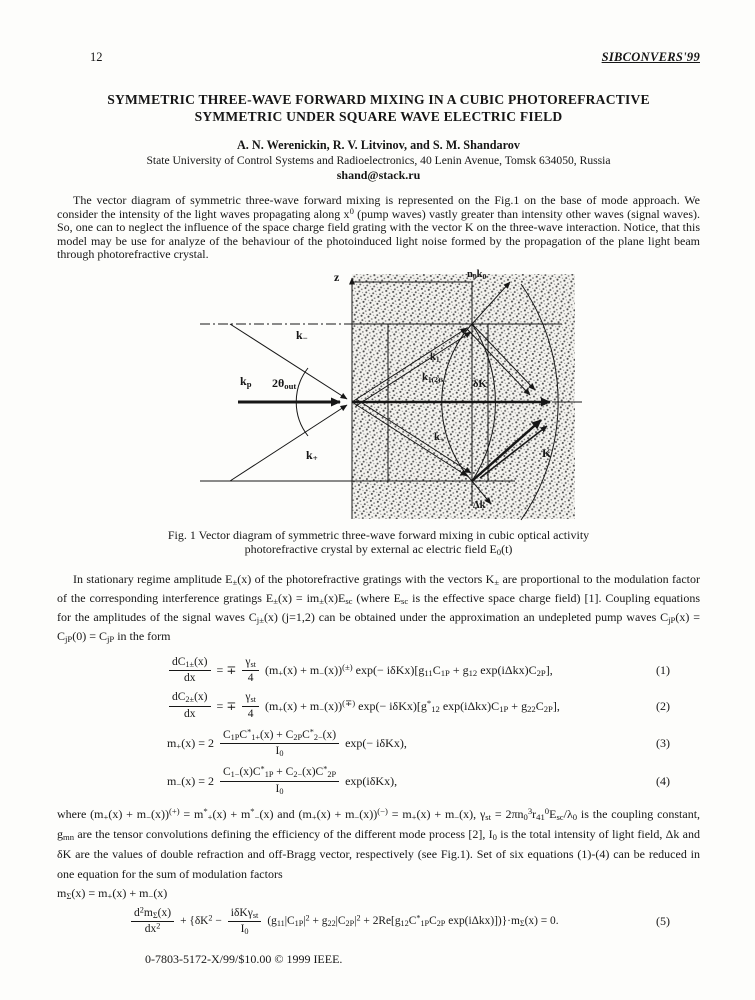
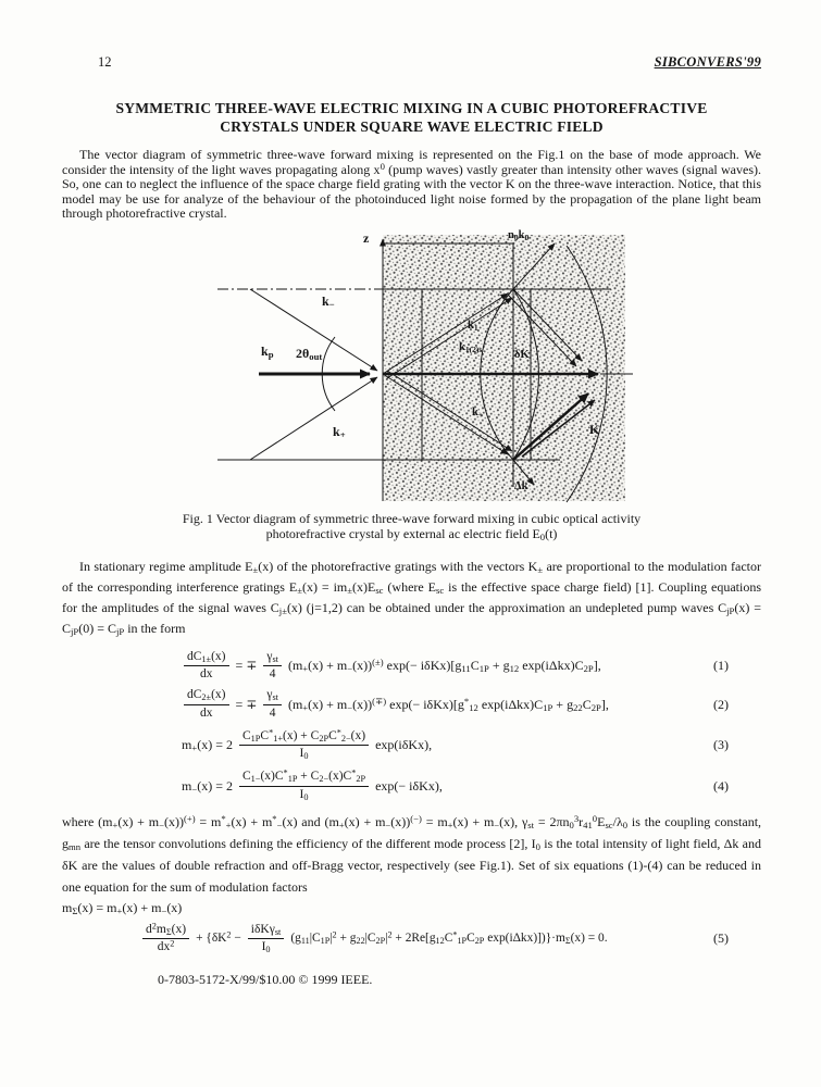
  12
  SIBCONVERS'99
- SYMMETRIC THREE-WAVE FORWARD MIXING IN A CUBIC PHOTOREFRACTIVE
+ SYMMETRIC THREE-WAVE ELECTRIC MIXING IN A CUBIC PHOTOREFRACTIVE
- SYMMETRIC UNDER SQUARE WAVE ELECTRIC FIELD
+ CRYSTALS UNDER SQUARE WAVE ELECTRIC FIELD
- A. N. Werenickin, R. V. Litvinov, and S. M. Shandarov
- State University of Control Systems and Radioelectronics, 40 Lenin Avenue, Tomsk 634050, Russia
- shand@stack.ru
  The vector diagram of symmetric three-wave forward mixing is represented on the Fig.1 on the base of mode approach. We consider the intensity of the light waves propagating along x0 (pump waves) vastly greater than intensity other waves (signal waves). So, one can to neglect the influence of the space charge field grating with the vector K on the three-wave interaction. Notice, that this model may be use for analyze of the behaviour of the photoinduced light noise formed by the propagation of the plane light beam through photorefractive crystal.
  z
  n0k0
  k−
  kp
  2θout
  k+
  k1
  k1(2)s
  δK
  k+
  K
  Δk
  Fig. 1 Vector diagram of symmetric three-wave forward mixing in cubic optical activity
  photorefractive crystal by external ac electric field E0(t)
  In stationary regime amplitude E±(x) of the photorefractive gratings with the vectors K± are proportional to the modulation factor of the corresponding interference gratings E±(x) = im±(x)Esc (where Esc is the effective space charge field) [1]. Coupling equations for the amplitudes of the signal waves Cj±(x) (j=1,2) can be obtained under the approximation an undepleted pump waves CjP(x) = CjP(0) = CjP in the form
  dC1±(x)
  dx
  = ∓
  γst
  4
  (m+(x) + m−(x))(±) exp(− iδKx)[g11C1P + g12 exp(iΔkx)C2P],
  (1)
  dC2±(x)
  dx
  = ∓
  γst
  4
  (m+(x) + m−(x))(∓) exp(− iδKx)[g*12 exp(iΔkx)C1P + g22C2P],
  (2)
  m+(x) = 2
  C1PC*1+(x) + C2PC*2−(x)
  I0
- exp(− iδKx),
+ exp(iδKx),
  (3)
  m−(x) = 2
  C1−(x)C*1P + C2−(x)C*2P
  I0
- exp(iδKx),
+ exp(− iδKx),
  (4)
  where (m+(x) + m−(x))(+) = m*+(x) + m*−(x) and (m+(x) + m−(x))(−) = m+(x) + m−(x), γst = 2πn03r410Esc/λ0 is the coupling constant, gmn are the tensor convolutions defining the efficiency of the different mode process [2], I0 is the total intensity of light field, Δk and δK are the values of double refraction and off-Bragg vector, respectively (see Fig.1). Set of six equations (1)-(4) can be reduced in one equation for the sum of modulation factors
  mΣ(x) = m+(x) + m−(x)
  d2mΣ(x)
  dx2
  + {δK2 −
  iδKγst
  I0
  (g11|C1P|2 + g22|C2P|2 + 2Re[g12C*1PC2P exp(iΔkx)])}·mΣ(x) = 0.
  (5)
  0-7803-5172-X/99/$10.00 © 1999 IEEE.
